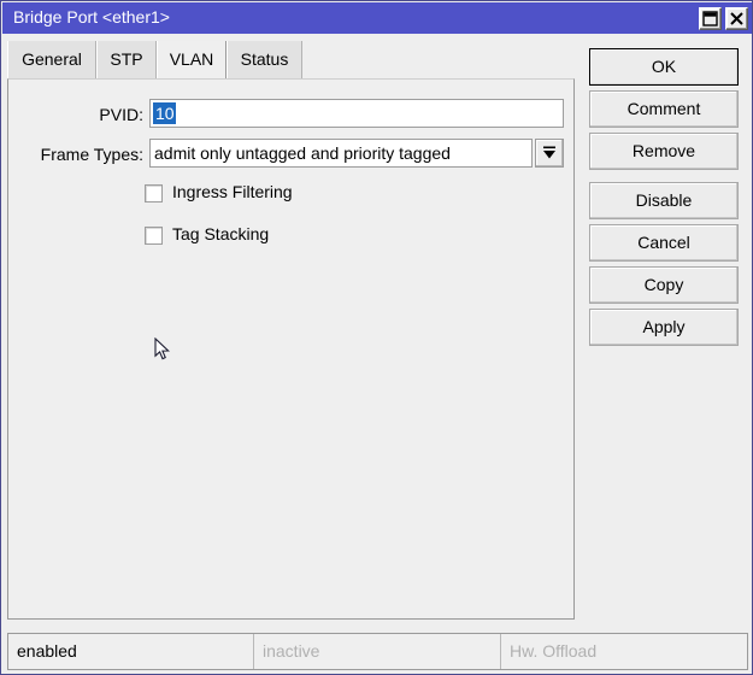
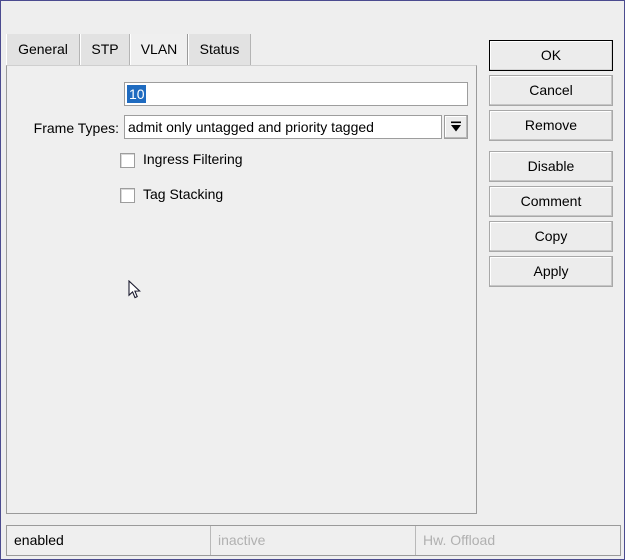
- Bridge Port <ether1>
  General
  STP
  VLAN
  Status
- PVID:
  10
  Frame Types:
  admit only untagged and priority tagged
  Ingress Filtering
  Tag Stacking
  OK
- Comment
+ Cancel
  Remove
  Disable
- Cancel
+ Comment
  Copy
  Apply
  enabled
  inactive
  Hw. Offload
